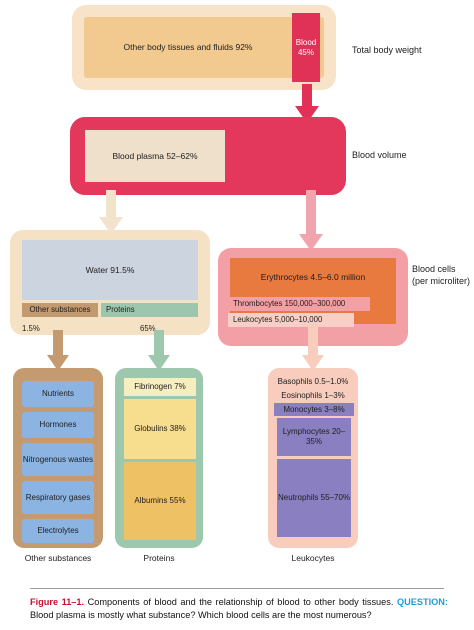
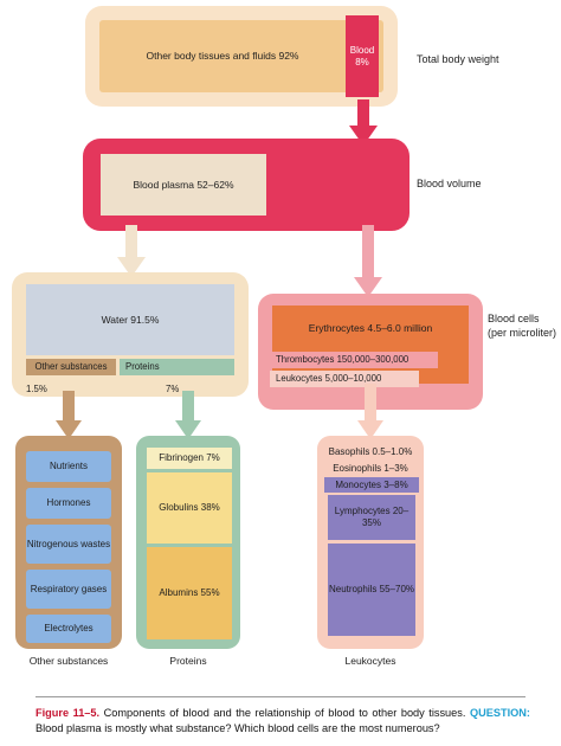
  Other body tissues and fluids 92%
  Blood
- 45%
+ 8%
  Total body weight
  Blood plasma 52–62%
  Blood volume
  Water 91.5%
  Other substances
  Proteins
  1.5%
- 65%
+ 7%
  Erythrocytes 4.5–6.0 million
  Thrombocytes 150,000–300,000
  Leukocytes 5,000–10,000
  Blood cells
  (per microliter)
  Nutrients
  Hormones
  Nitrogenous wastes
  Respiratory gases
  Electrolytes
  Other substances
  Fibrinogen 7%
  Globulins 38%
  Albumins 55%
  Proteins
  Basophils 0.5–1.0%
  Eosinophils 1–3%
  Monocytes 3–8%
  Lymphocytes 20–35%
  Neutrophils 55–70%
  Leukocytes
- Figure 11–1. Components of blood and the relationship of blood to other body tissues. QUESTION: Blood plasma is mostly what substance? Which blood cells are the most numerous?
+ Figure 11–5. Components of blood and the relationship of blood to other body tissues. QUESTION: Blood plasma is mostly what substance? Which blood cells are the most numerous?
